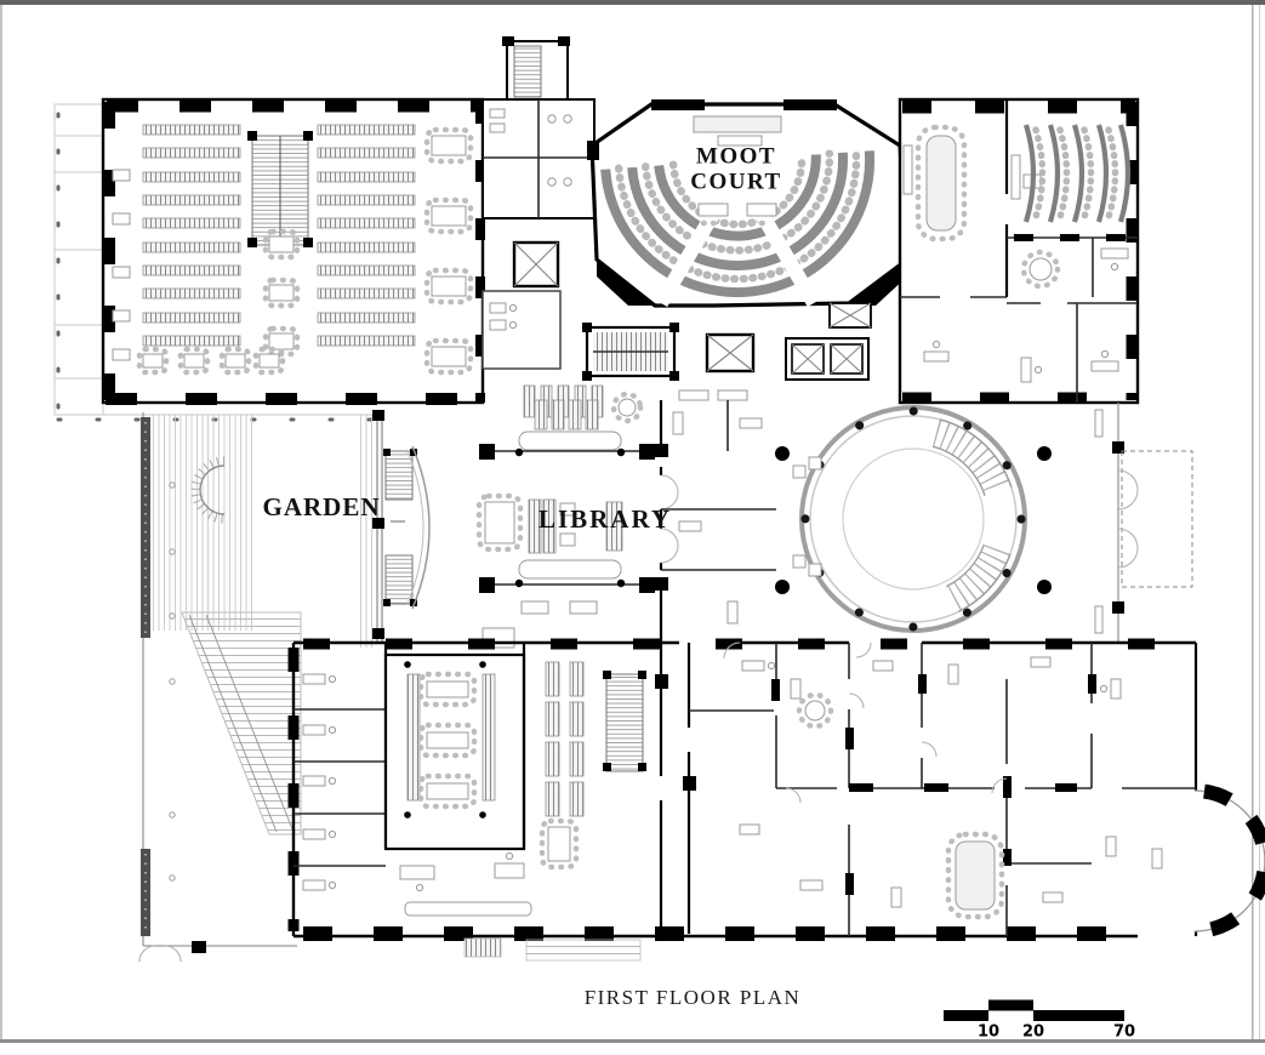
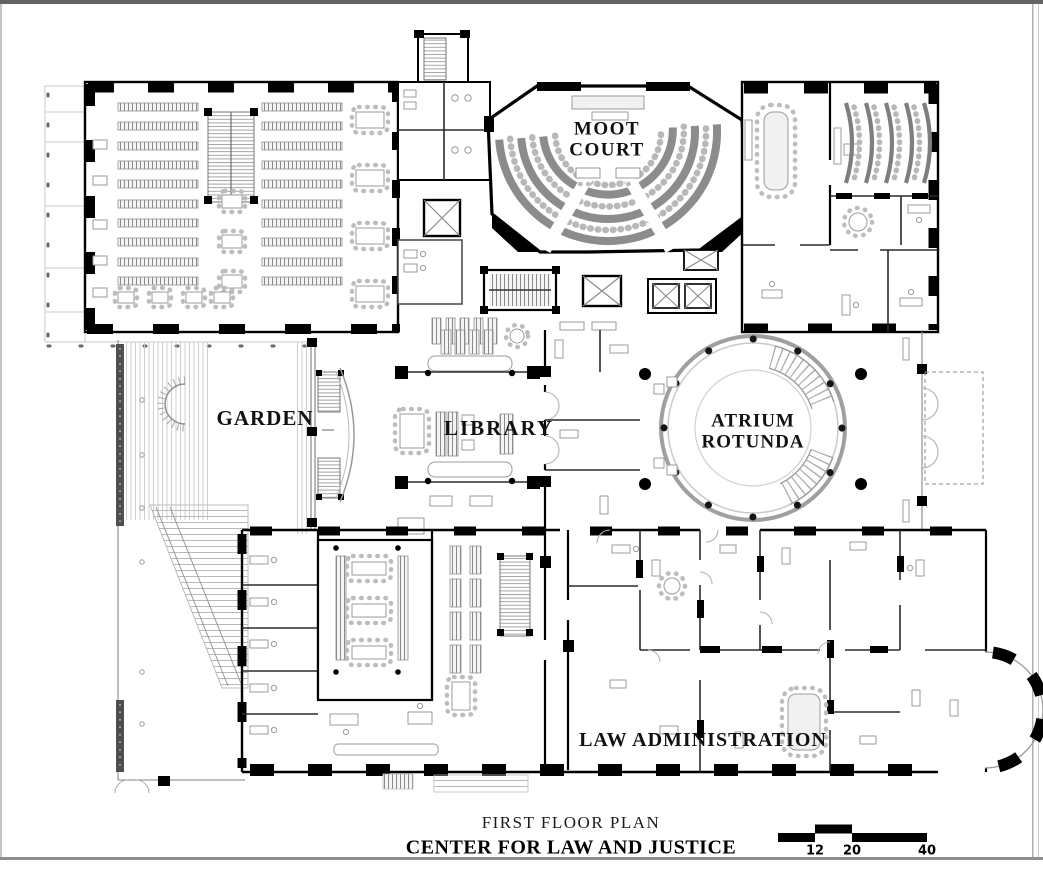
  MOOT
  COURT
  GARDEN
  LIBRARY
+ ATRIUM
+ ROTUNDA
+ LAW ADMINISTRATION
  FIRST FLOOR PLAN
+ CENTER FOR LAW AND JUSTICE
- 10
+ 12
  20
- 70
+ 40
